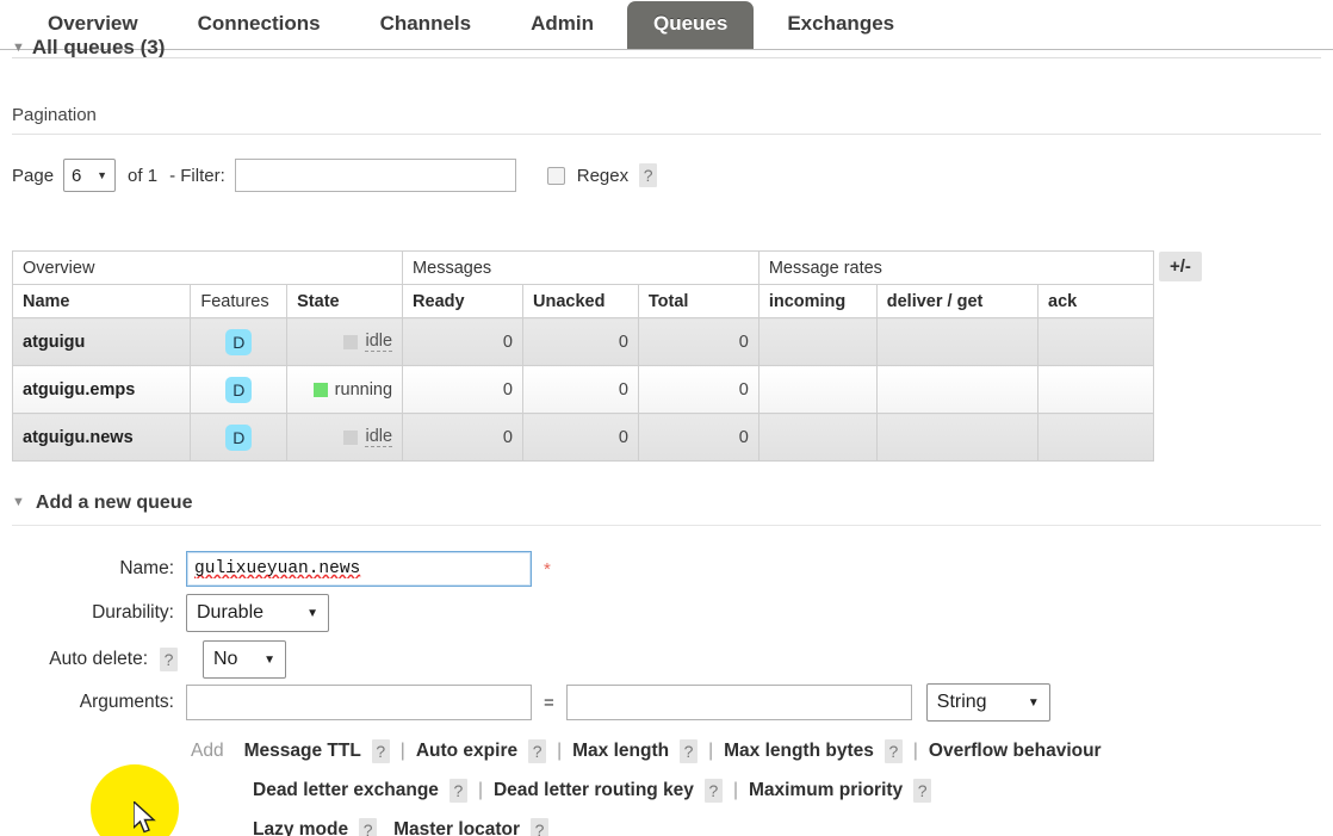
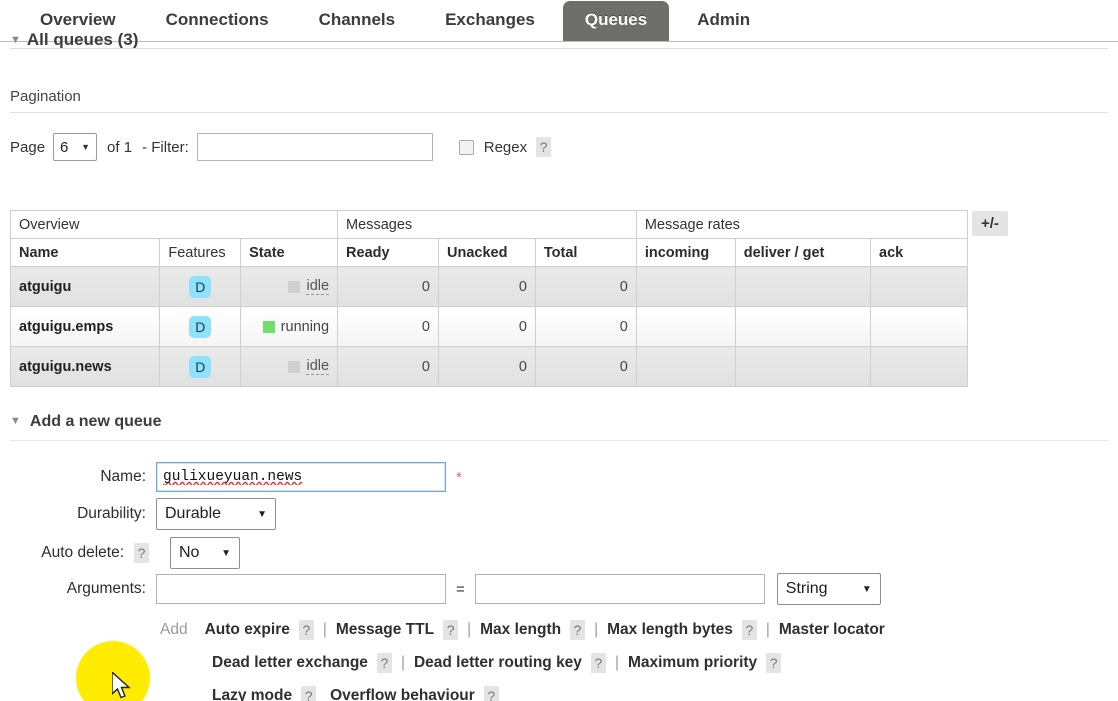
  Overview
  Connections
  Channels
- Admin
+ Exchanges
  Queues
- Exchanges
+ Admin
  ▼ All queues (3)
  Pagination
  Page
  6
  ▼
  of 1
  - Filter:
  Regex
  ?
  Overview	Messages	Message rates
  Name	Features	State	Ready	Unacked	Total	incoming	deliver / get	ack
  atguigu	D	idle	0	0	0
  atguigu.emps	D	running	0	0	0
  atguigu.news	D	idle	0	0	0
  +/-
  ▼ Add a new queue
  Name:
  gulixueyuan.news
  *
  Durability:
  Durable
  ▼
  Auto delete:
  ?
  No
  ▼
  Arguments:
  =
  String
  ▼
  Add
- Message TTL
+ Auto expire
  ?
  |
- Auto expire
+ Message TTL
  ?
  |
  Max length
  ?
  |
  Max length bytes
  ?
  |
- Overflow behaviour
+ Master locator
  Dead letter exchange
  ?
  |
  Dead letter routing key
  ?
  |
  Maximum priority
  ?
  Lazy mode
  ?
- Master locator
+ Overflow behaviour
  ?
